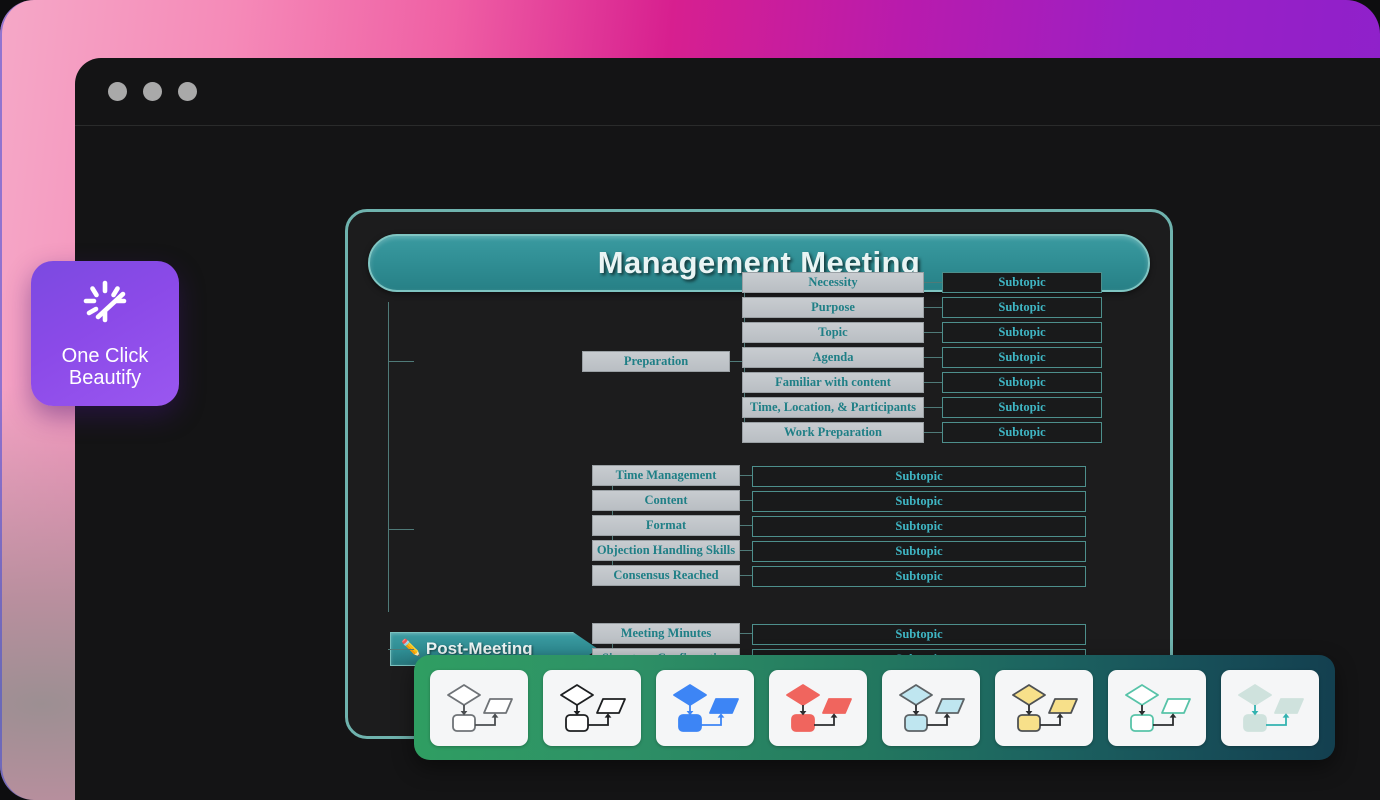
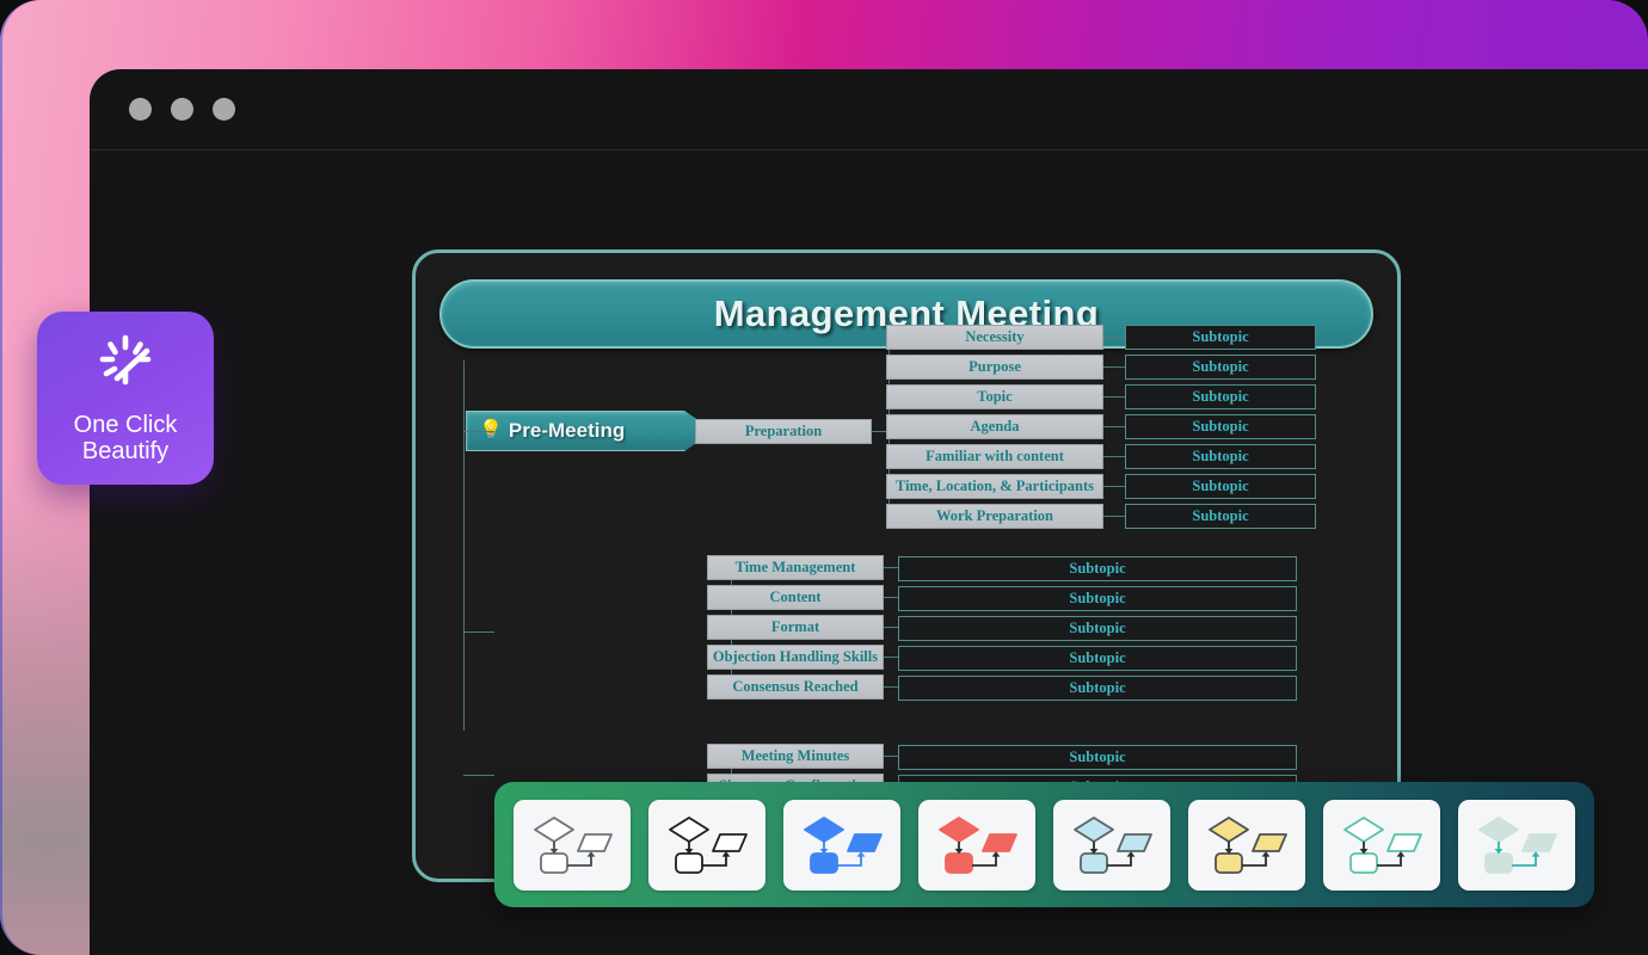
  Management Meeting
+ Pre-Meeting
  Preparation
  Necessity
  Subtopic
  Purpose
  Subtopic
  Topic
  Subtopic
  Agenda
  Subtopic
  Familiar with content
  Subtopic
  Time, Location, & Participants
  Subtopic
  Work Preparation
  Subtopic
  Time Management
  Subtopic
  Content
  Subtopic
  Format
  Subtopic
  Objection Handling Skills
  Subtopic
  Consensus Reached
  Subtopic
- Post-Meeting
  Meeting Minutes
  Subtopic
  One Click
  Beautify
